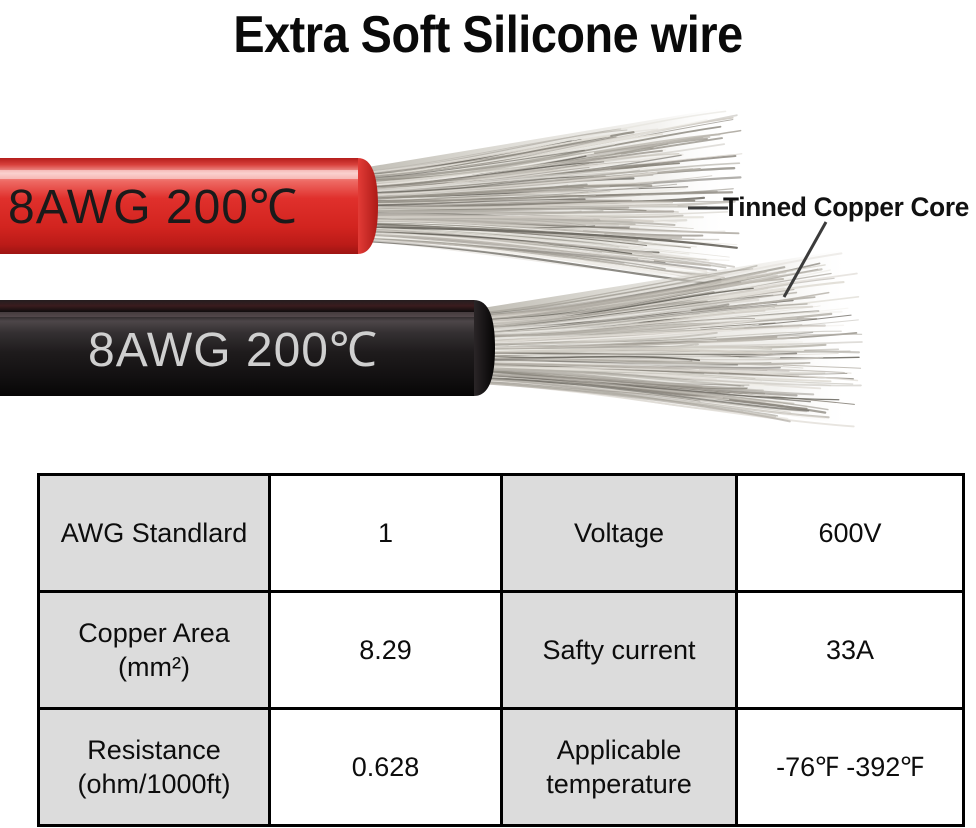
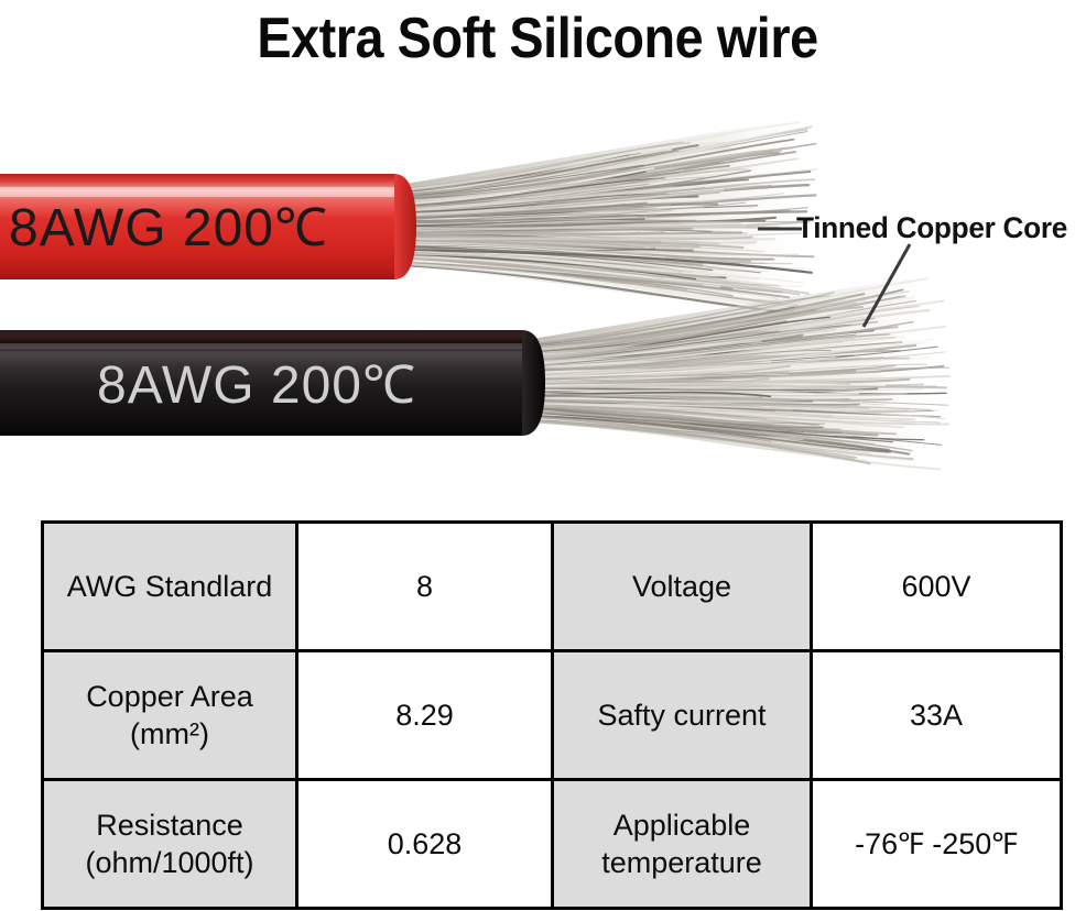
  Extra Soft Silicone wire
  8AWG 200℃
  8AWG 200℃
  Tinned Copper Core
- AWG Standlard	1	Voltage	600V
+ AWG Standlard	8	Voltage	600V
  Copper Area (mm²)	8.29	Safty current	33A
- Resistance (ohm/1000ft)	0.628	Applicable temperature	-76℉ -392℉
+ Resistance (ohm/1000ft)	0.628	Applicable temperature	-76℉ -250℉
